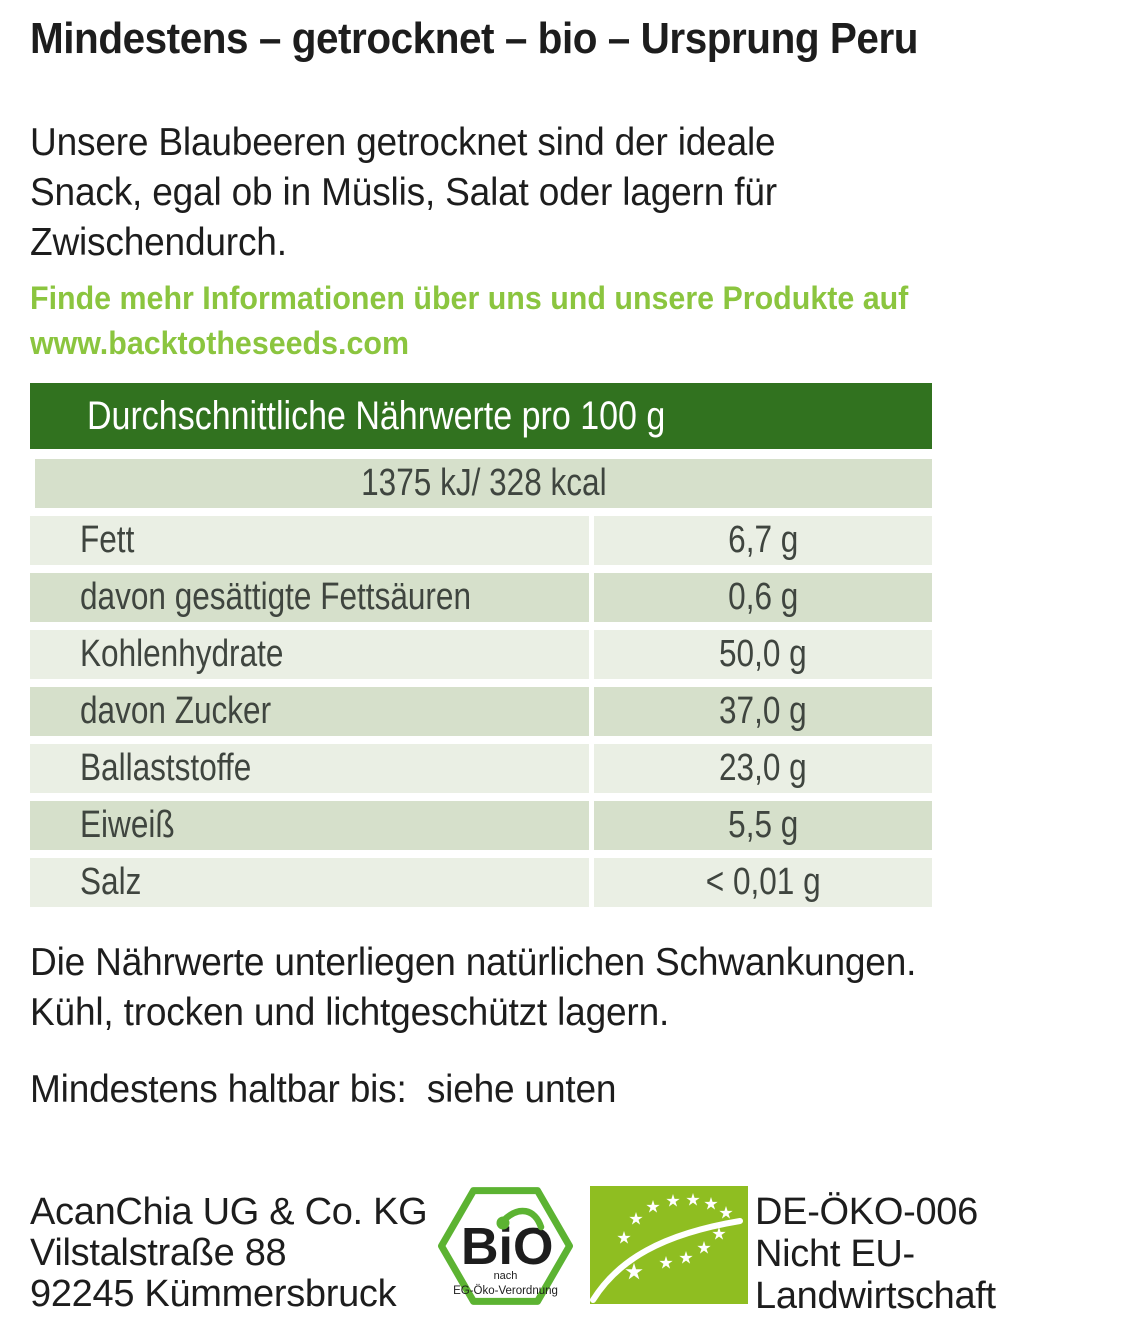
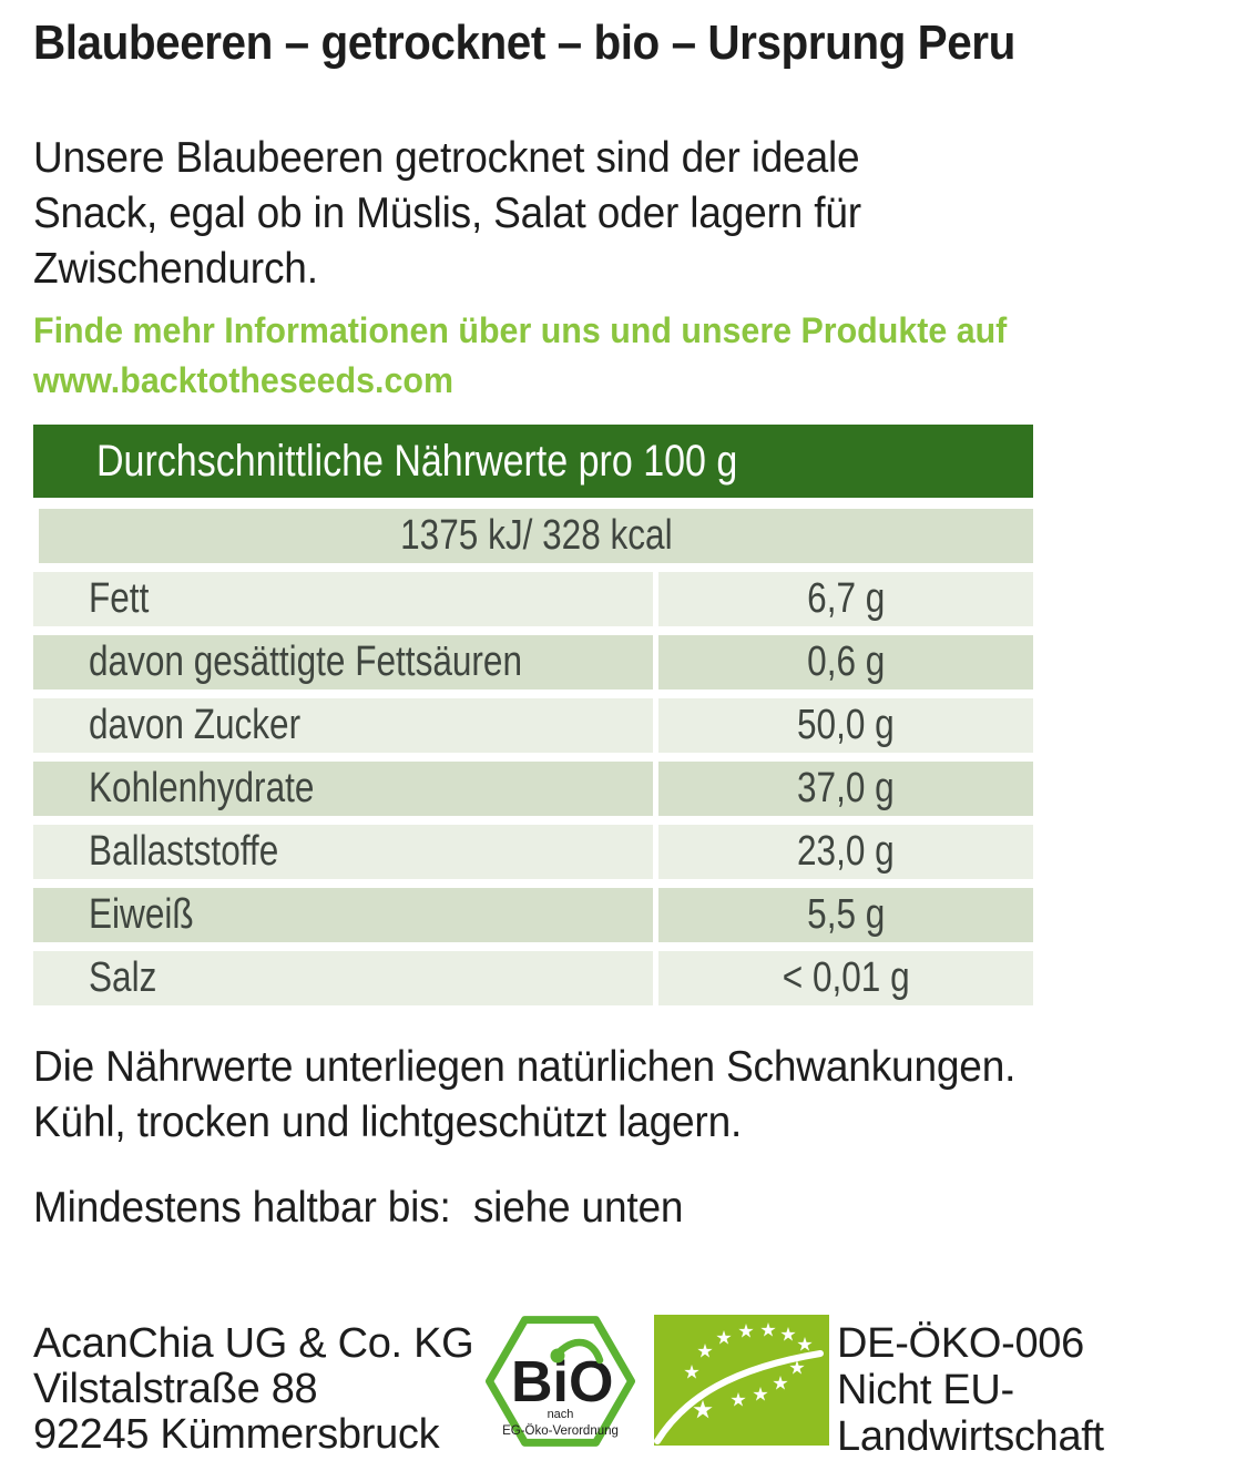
- Mindestens – getrocknet – bio – Ursprung Peru
+ Blaubeeren – getrocknet – bio – Ursprung Peru
  Unsere Blaubeeren getrocknet sind der ideale
  Snack, egal ob in Müslis, Salat oder lagern für
  Zwischendurch.
  Finde mehr Informationen über uns und unsere Produkte auf
  www.backtotheseeds.com
  Durchschnittliche Nährwerte pro 100 g
  1375 kJ/ 328 kcal
  Fett
  6,7 g
  davon gesättigte Fettsäuren
  0,6 g
- Kohlenhydrate
+ davon Zucker
  50,0 g
- davon Zucker
+ Kohlenhydrate
  37,0 g
  Ballaststoffe
  23,0 g
  Eiweiß
  5,5 g
  Salz
  < 0,01 g
  Die Nährwerte unterliegen natürlichen Schwankungen.
  Kühl, trocken und lichtgeschützt lagern.
  Mindestens haltbar bis: siehe unten
  AcanChia UG & Co. KG
  Vilstalstraße 88
  92245 Kümmersbruck
  BiO
  nach
  EG-Öko-Verordnung
  DE-ÖKO-006
  Nicht EU-
  Landwirtschaft
